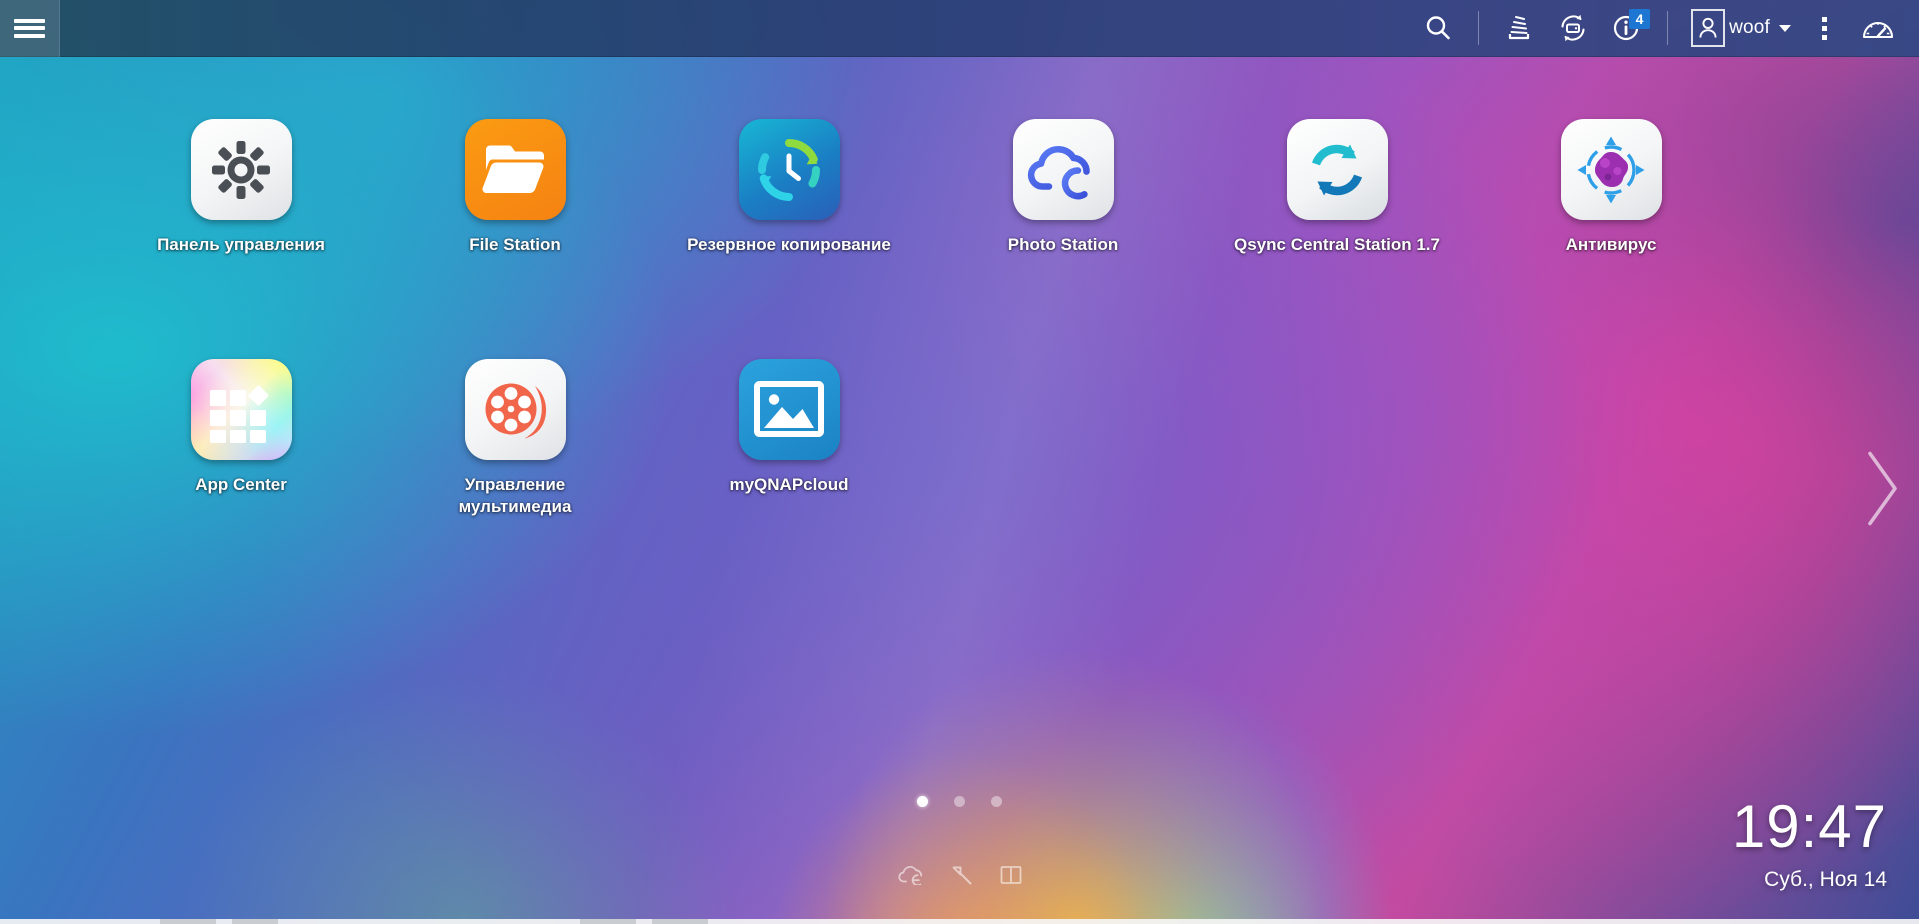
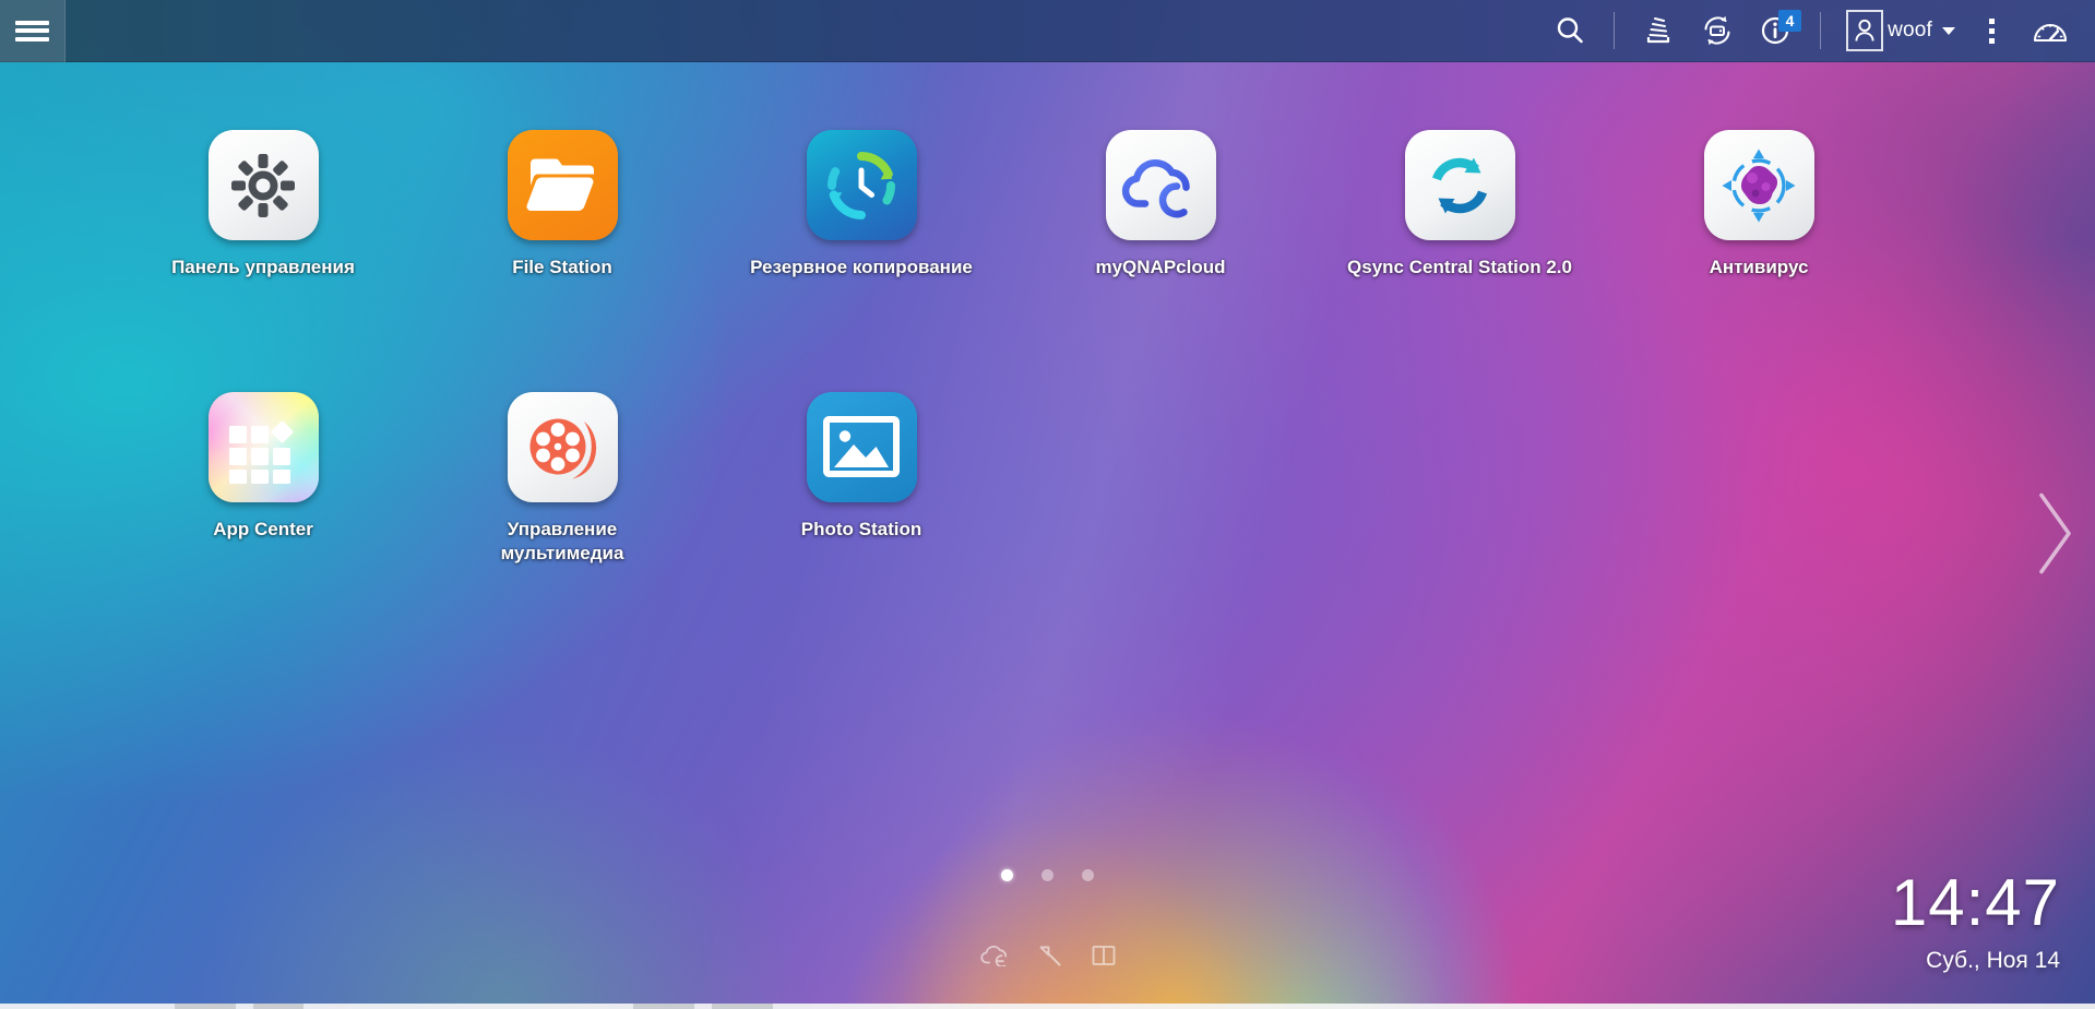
  4
  woof
  Панель управления
  File Station
  Резервное копирование
- Photo Station
+ myQNAPcloud
- Qsync Central Station 1.7
+ Qsync Central Station 2.0
  Антивирус
  App Center
  Управление
  мультимедиа
- myQNAPcloud
+ Photo Station
- 19:47
+ 14:47
  Суб., Ноя 14
